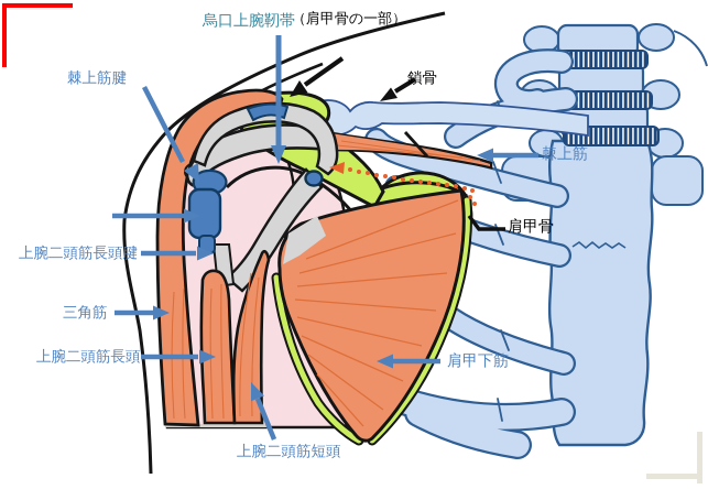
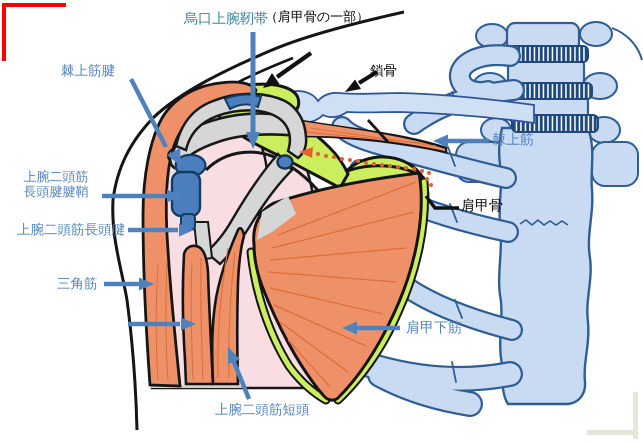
  烏口上腕靭帯
  （肩甲骨の一部）
  棘上筋腱
  鎖骨
  棘上筋
+ 上腕二頭筋
+ 長頭腱腱鞘
  上腕二頭筋長頭腱
  三角筋
- 上腕二頭筋長頭
  上腕二頭筋短頭
  肩甲下筋
  肩甲骨
